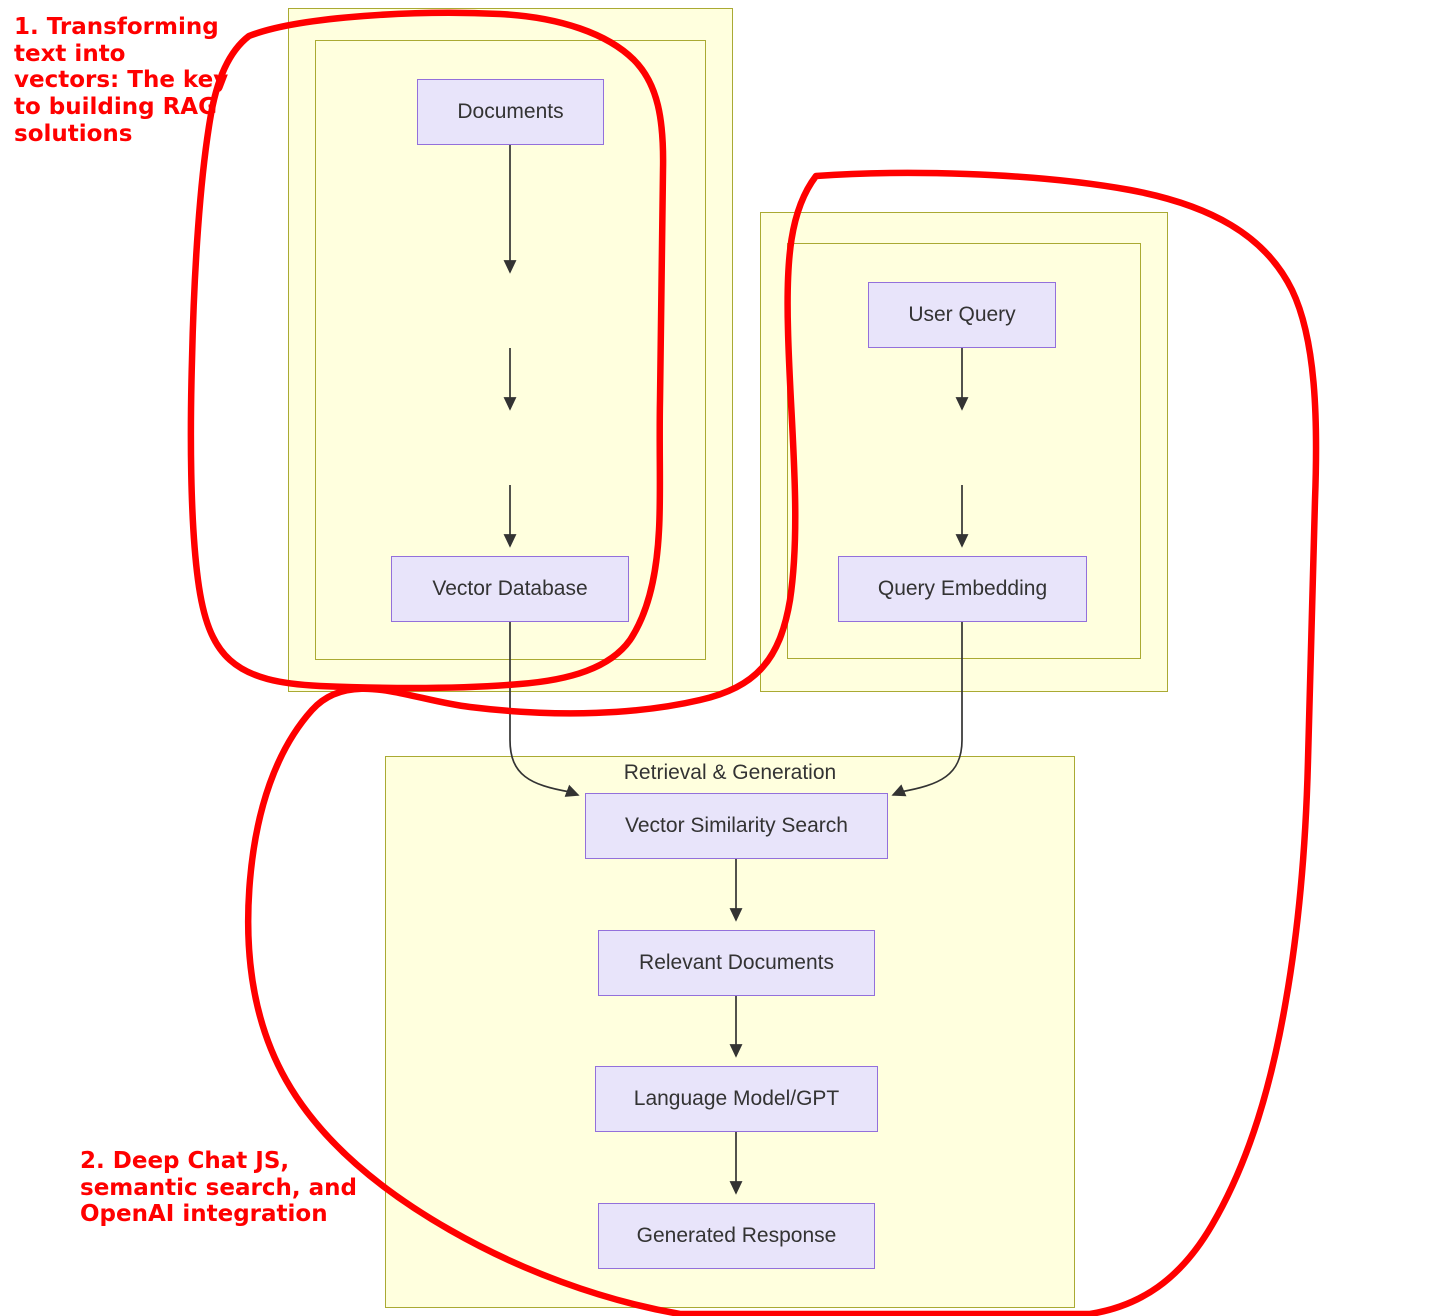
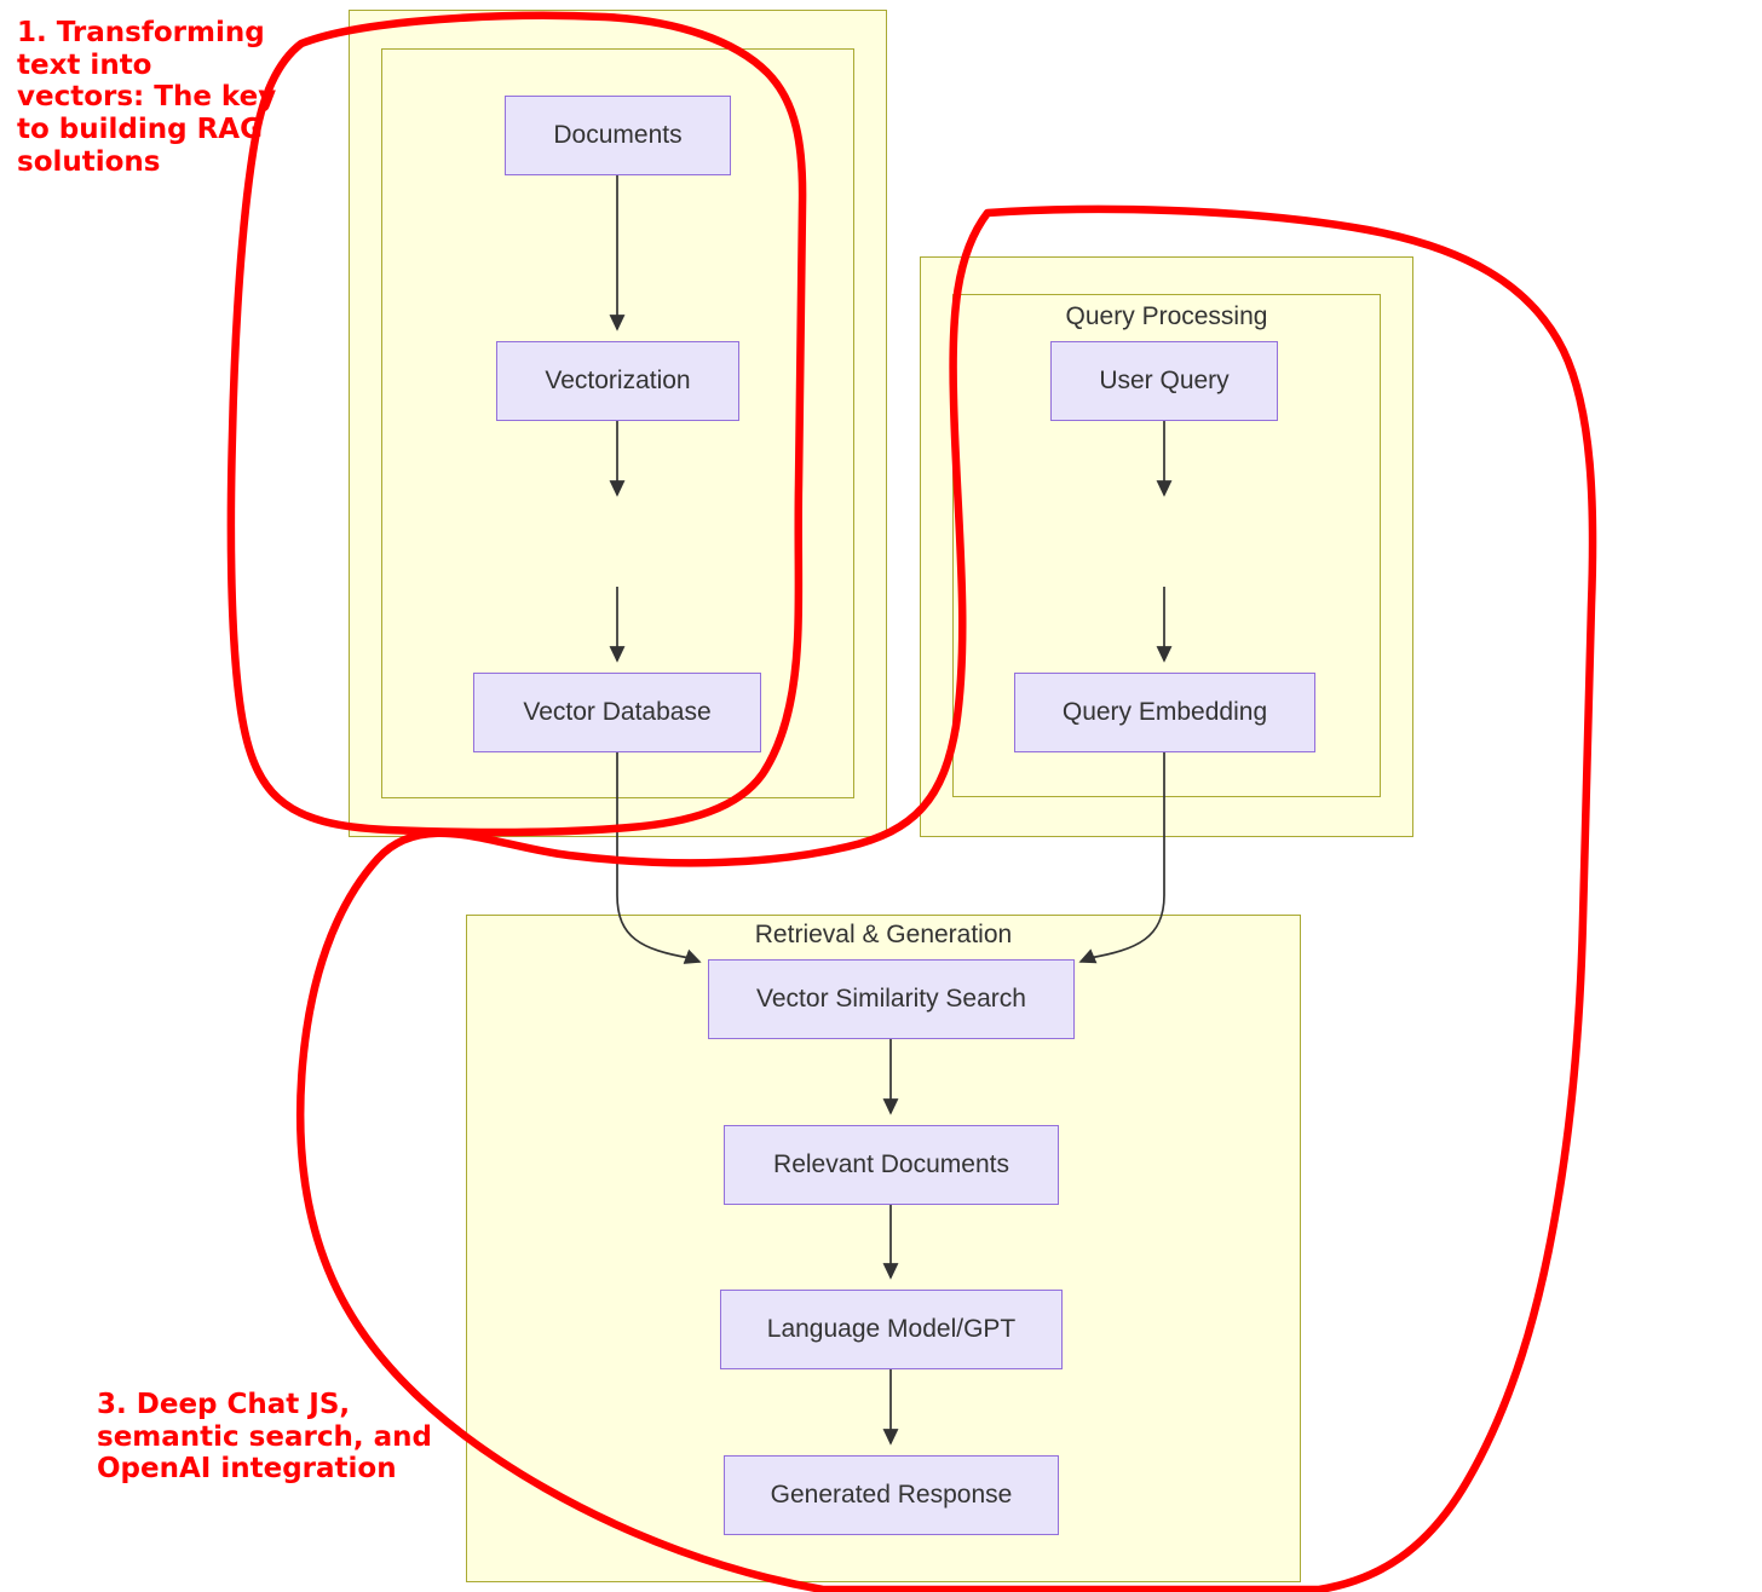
  Documents
+ Vectorization
  Vector Database
+ Query Processing
  User Query
  Query Embedding
  Retrieval & Generation
  Vector Similarity Search
  Relevant Documents
  Language Model/GPT
  Generated Response
  1. Transforming text into vectors: The key to building RAG solutions
- 2. Deep Chat JS, semantic search, and OpenAI integration
+ 3. Deep Chat JS, semantic search, and OpenAI integration
